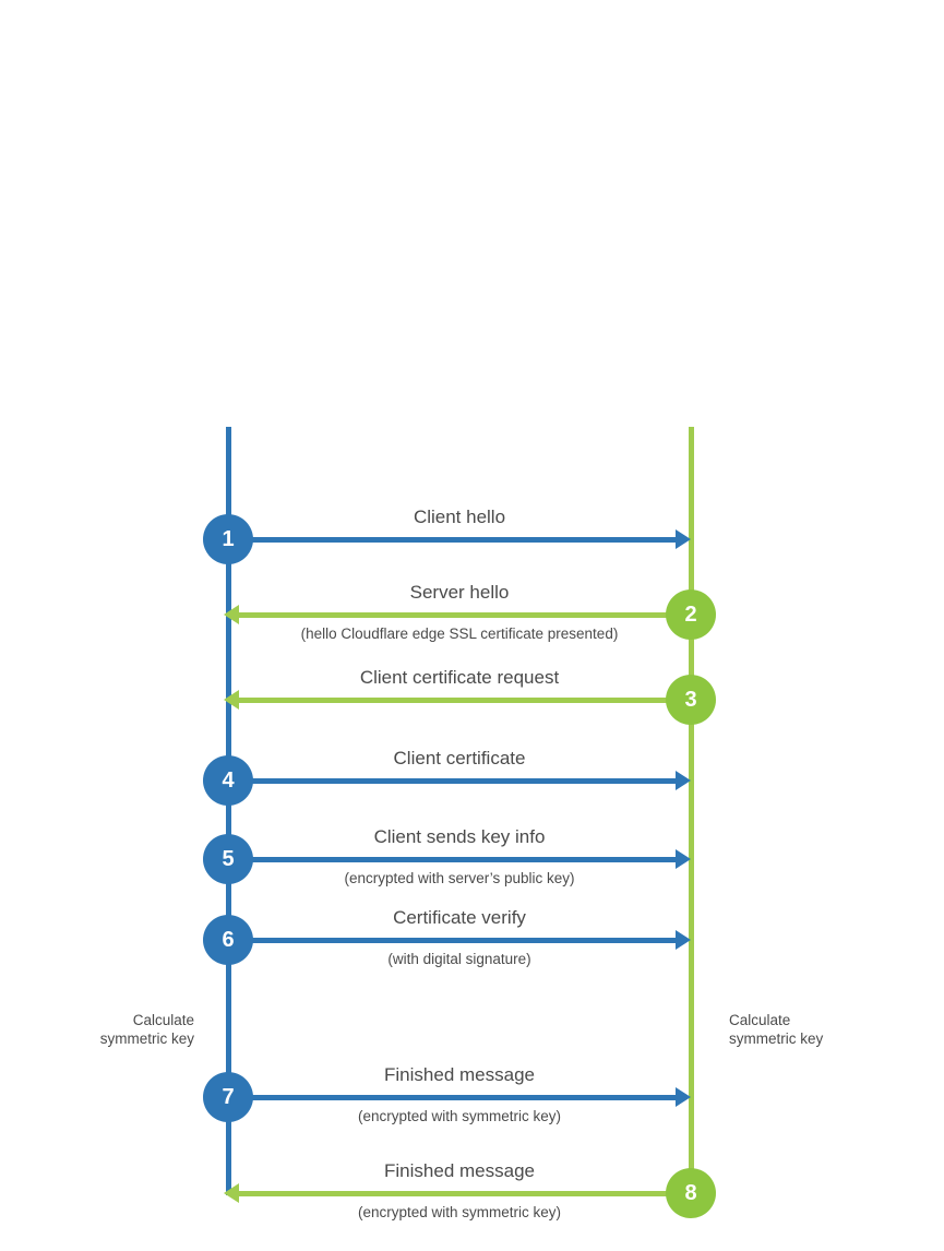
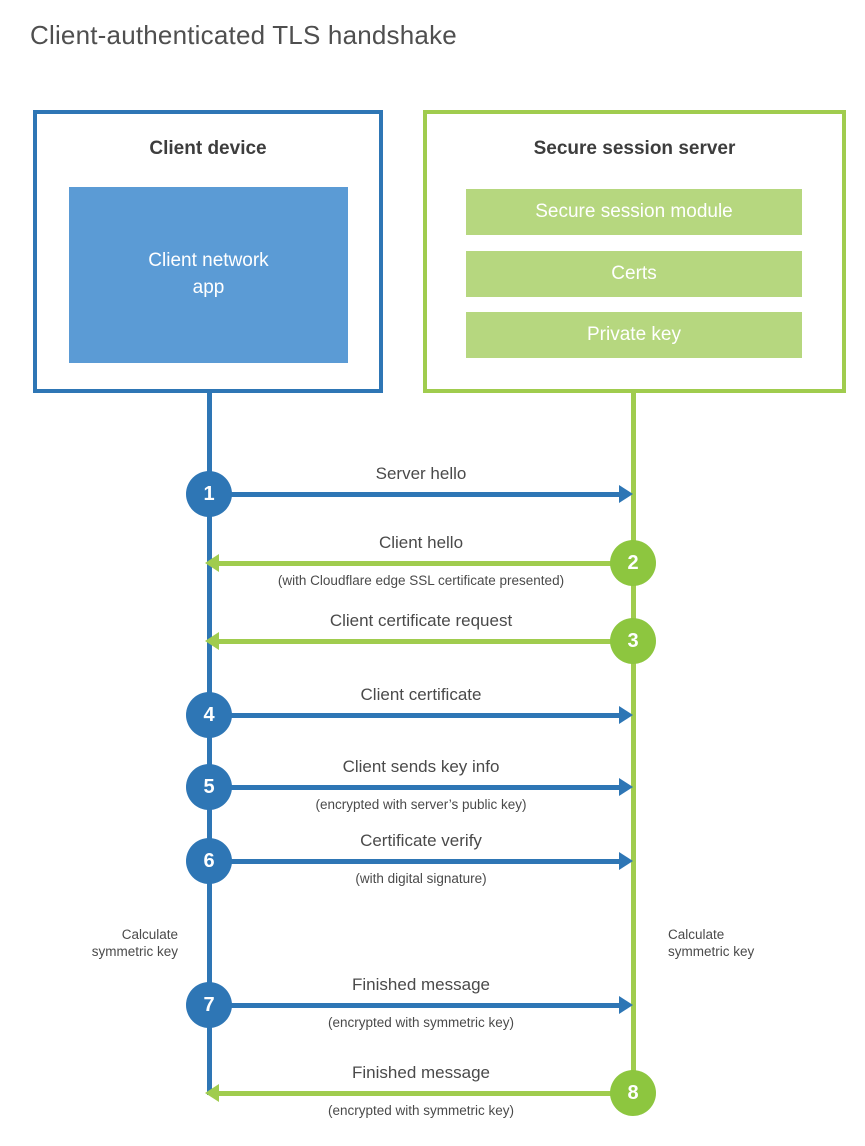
+ Client-authenticated TLS handshake
+ Client device
+ Client network
+ app
+ Secure session server
+ Secure session module
+ Certs
+ Private key
  1
- Client hello
+ Server hello
  2
- Server hello
+ Client hello
- (hello Cloudflare edge SSL certificate presented)
+ (with Cloudflare edge SSL certificate presented)
  3
  Client certificate request
  4
  Client certificate
  5
  Client sends key info
  (encrypted with server’s public key)
  6
  Certificate verify
  (with digital signature)
  7
  Finished message
  (encrypted with symmetric key)
  8
  Finished message
  (encrypted with symmetric key)
  Calculate
  symmetric key
  Calculate
  symmetric key
